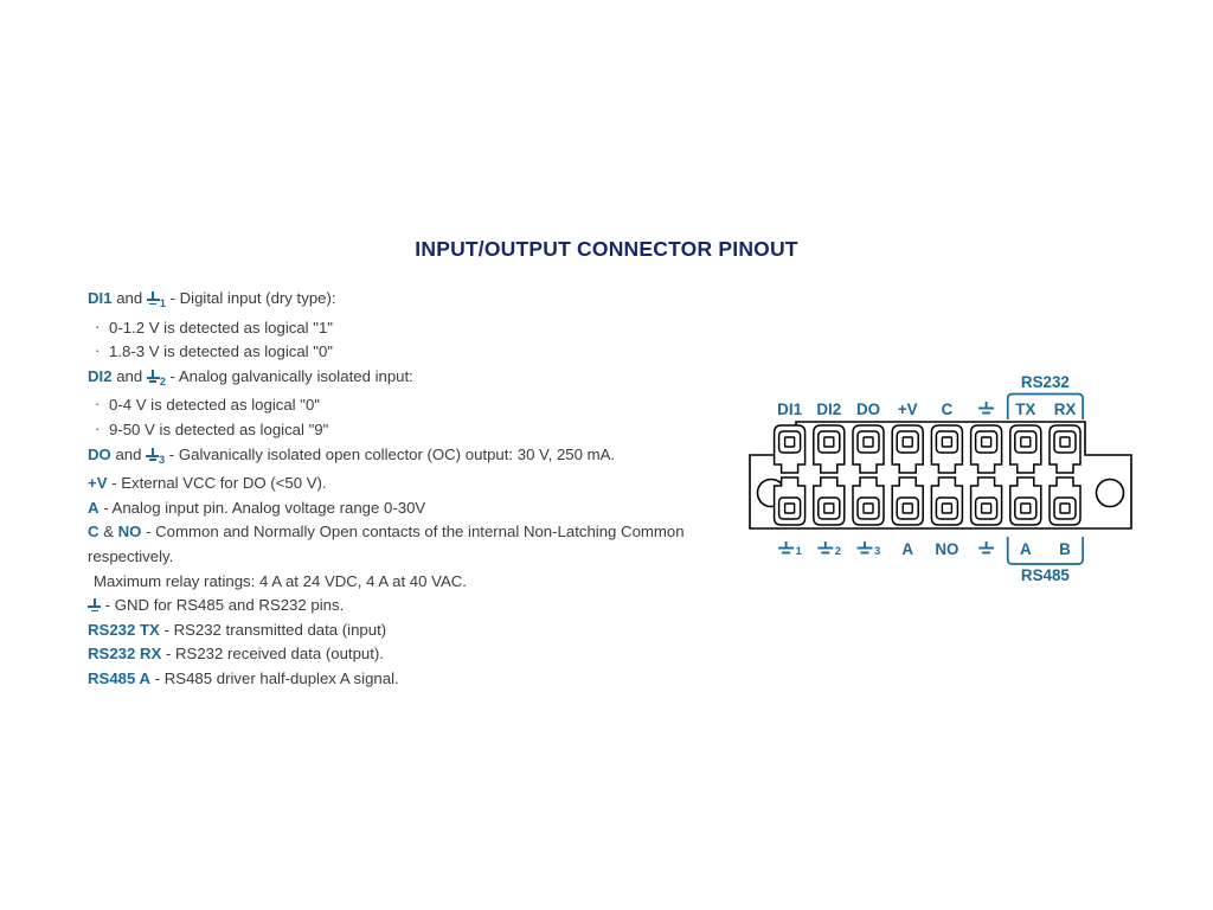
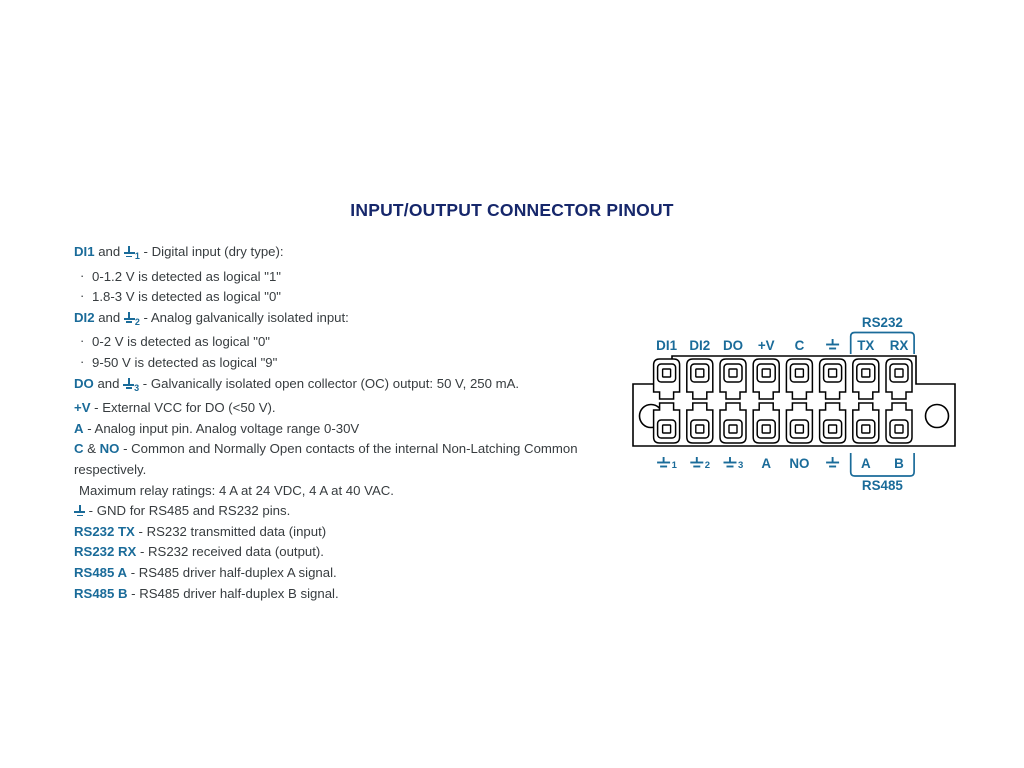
  INPUT/OUTPUT CONNECTOR PINOUT
  DI1 and 1 - Digital input (dry type):
  ·
  0-1.2 V is detected as logical "1"
  ·
  1.8-3 V is detected as logical "0"
  DI2 and 2 - Analog galvanically isolated input:
  ·
- 0-4 V is detected as logical "0"
+ 0-2 V is detected as logical "0"
  ·
  9-50 V is detected as logical "9"
- DO and 3 - Galvanically isolated open collector (OC) output: 30 V, 250 mA.
+ DO and 3 - Galvanically isolated open collector (OC) output: 50 V, 250 mA.
  +V - External VCC for DO (<50 V).
  A - Analog input pin. Analog voltage range 0-30V
  C & NO - Common and Normally Open contacts of the internal Non-Latching Common respectively.
  Maximum relay ratings: 4 A at 24 VDC, 4 A at 40 VAC.
  - GND for RS485 and RS232 pins.
  RS232 TX - RS232 transmitted data (input)
  RS232 RX - RS232 received data (output).
  RS485 A - RS485 driver half-duplex A signal.
+ RS485 B - RS485 driver half-duplex B signal.
  DI1
  DI2
  DO
  +V
  C
  TX
  RX
  1
  2
  3
  A
  NO
  A
  B
  RS232
  RS485
